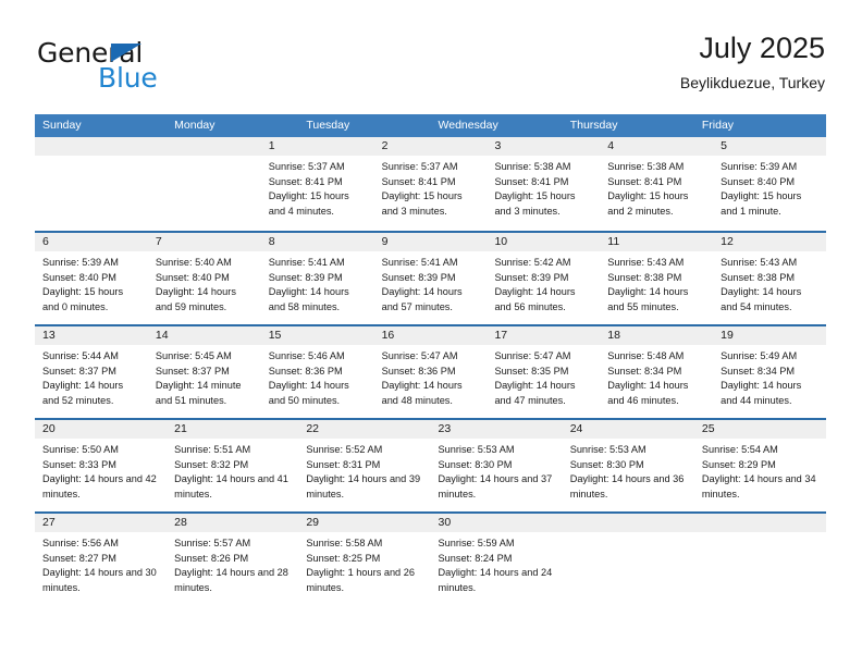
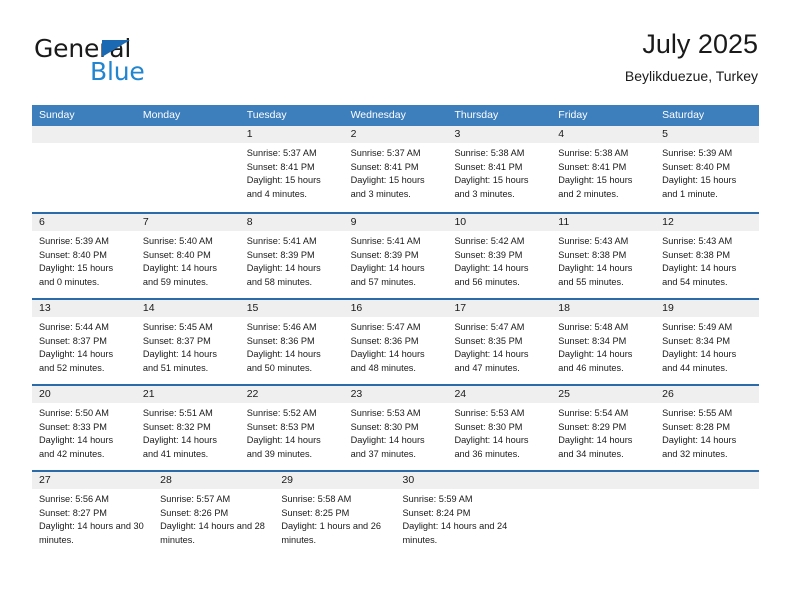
  General
  Blue
  July 2025
  Beylikduezue, Turkey
  Sunday
  Monday
  Tuesday
  Wednesday
  Thursday
  Friday
+ Saturday
  1
  Sunrise: 5:37 AM
  Sunset: 8:41 PM
  Daylight: 15 hours and 4 minutes.
  2
  Sunrise: 5:37 AM
  Sunset: 8:41 PM
  Daylight: 15 hours and 3 minutes.
  3
  Sunrise: 5:38 AM
  Sunset: 8:41 PM
  Daylight: 15 hours and 3 minutes.
  4
  Sunrise: 5:38 AM
  Sunset: 8:41 PM
  Daylight: 15 hours and 2 minutes.
  5
  Sunrise: 5:39 AM
  Sunset: 8:40 PM
  Daylight: 15 hours and 1 minute.
  6
  Sunrise: 5:39 AM
  Sunset: 8:40 PM
  Daylight: 15 hours and 0 minutes.
  7
  Sunrise: 5:40 AM
  Sunset: 8:40 PM
  Daylight: 14 hours and 59 minutes.
  8
  Sunrise: 5:41 AM
  Sunset: 8:39 PM
  Daylight: 14 hours and 58 minutes.
  9
  Sunrise: 5:41 AM
  Sunset: 8:39 PM
  Daylight: 14 hours and 57 minutes.
  10
  Sunrise: 5:42 AM
  Sunset: 8:39 PM
  Daylight: 14 hours and 56 minutes.
  11
  Sunrise: 5:43 AM
  Sunset: 8:38 PM
  Daylight: 14 hours and 55 minutes.
  12
  Sunrise: 5:43 AM
  Sunset: 8:38 PM
  Daylight: 14 hours and 54 minutes.
  13
  Sunrise: 5:44 AM
  Sunset: 8:37 PM
  Daylight: 14 hours and 52 minutes.
  14
  Sunrise: 5:45 AM
  Sunset: 8:37 PM
- Daylight: 14 minute and 51 minutes.
+ Daylight: 14 hours and 51 minutes.
  15
  Sunrise: 5:46 AM
  Sunset: 8:36 PM
  Daylight: 14 hours and 50 minutes.
  16
  Sunrise: 5:47 AM
  Sunset: 8:36 PM
  Daylight: 14 hours and 48 minutes.
  17
  Sunrise: 5:47 AM
  Sunset: 8:35 PM
  Daylight: 14 hours and 47 minutes.
  18
  Sunrise: 5:48 AM
  Sunset: 8:34 PM
  Daylight: 14 hours and 46 minutes.
  19
  Sunrise: 5:49 AM
  Sunset: 8:34 PM
  Daylight: 14 hours and 44 minutes.
  20
  Sunrise: 5:50 AM
  Sunset: 8:33 PM
  Daylight: 14 hours and 42 minutes.
  21
  Sunrise: 5:51 AM
  Sunset: 8:32 PM
  Daylight: 14 hours and 41 minutes.
  22
  Sunrise: 5:52 AM
- Sunset: 8:31 PM
+ Sunset: 8:53 PM
  Daylight: 14 hours and 39 minutes.
  23
  Sunrise: 5:53 AM
  Sunset: 8:30 PM
  Daylight: 14 hours and 37 minutes.
  24
  Sunrise: 5:53 AM
  Sunset: 8:30 PM
  Daylight: 14 hours and 36 minutes.
  25
  Sunrise: 5:54 AM
  Sunset: 8:29 PM
  Daylight: 14 hours and 34 minutes.
+ 26
+ Sunrise: 5:55 AM
+ Sunset: 8:28 PM
+ Daylight: 14 hours and 32 minutes.
  27
  Sunrise: 5:56 AM
  Sunset: 8:27 PM
  Daylight: 14 hours and 30 minutes.
  28
  Sunrise: 5:57 AM
  Sunset: 8:26 PM
  Daylight: 14 hours and 28 minutes.
  29
  Sunrise: 5:58 AM
  Sunset: 8:25 PM
  Daylight: 1 hours and 26 minutes.
  30
  Sunrise: 5:59 AM
  Sunset: 8:24 PM
  Daylight: 14 hours and 24 minutes.
